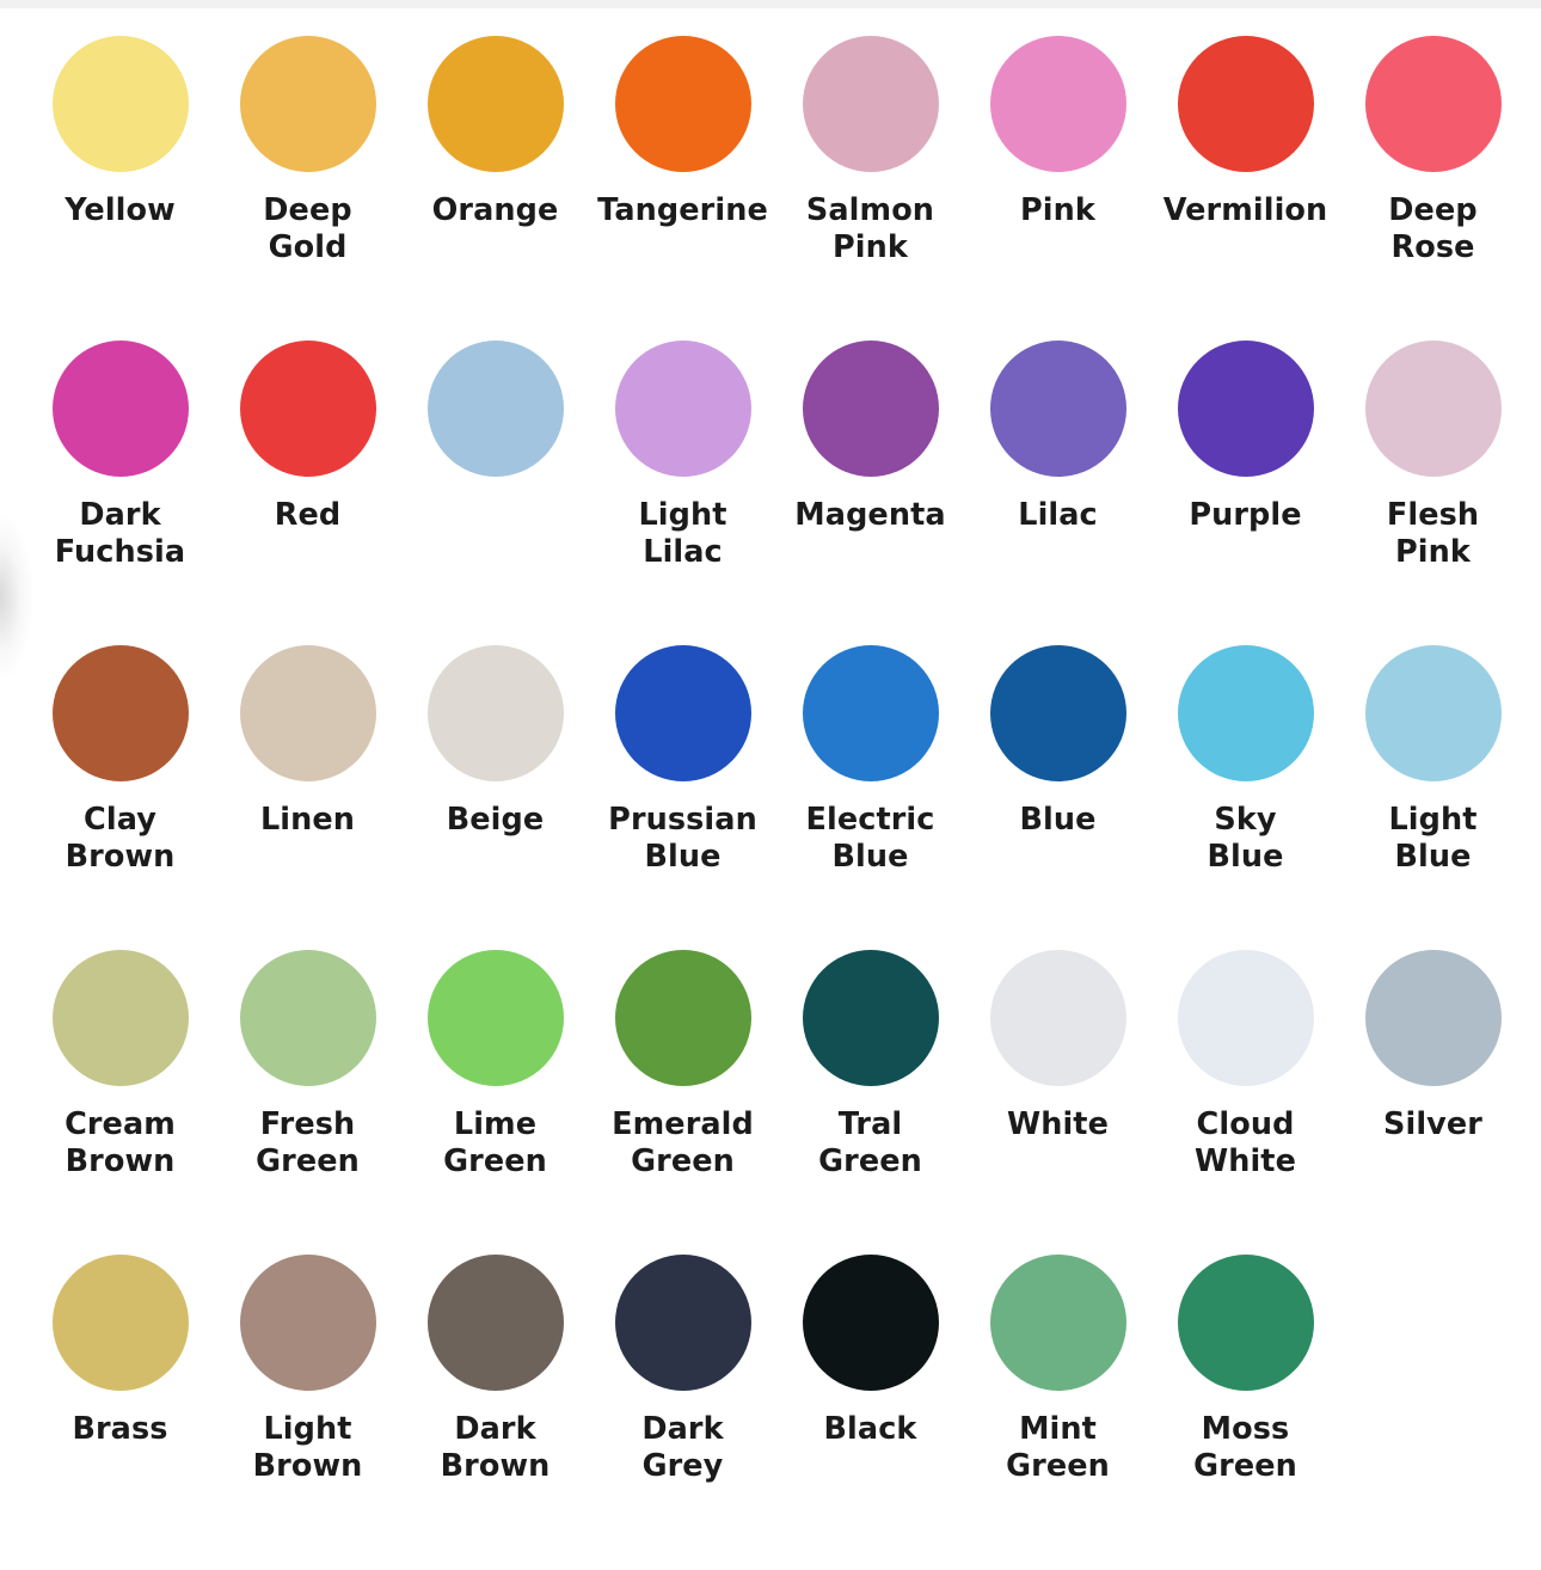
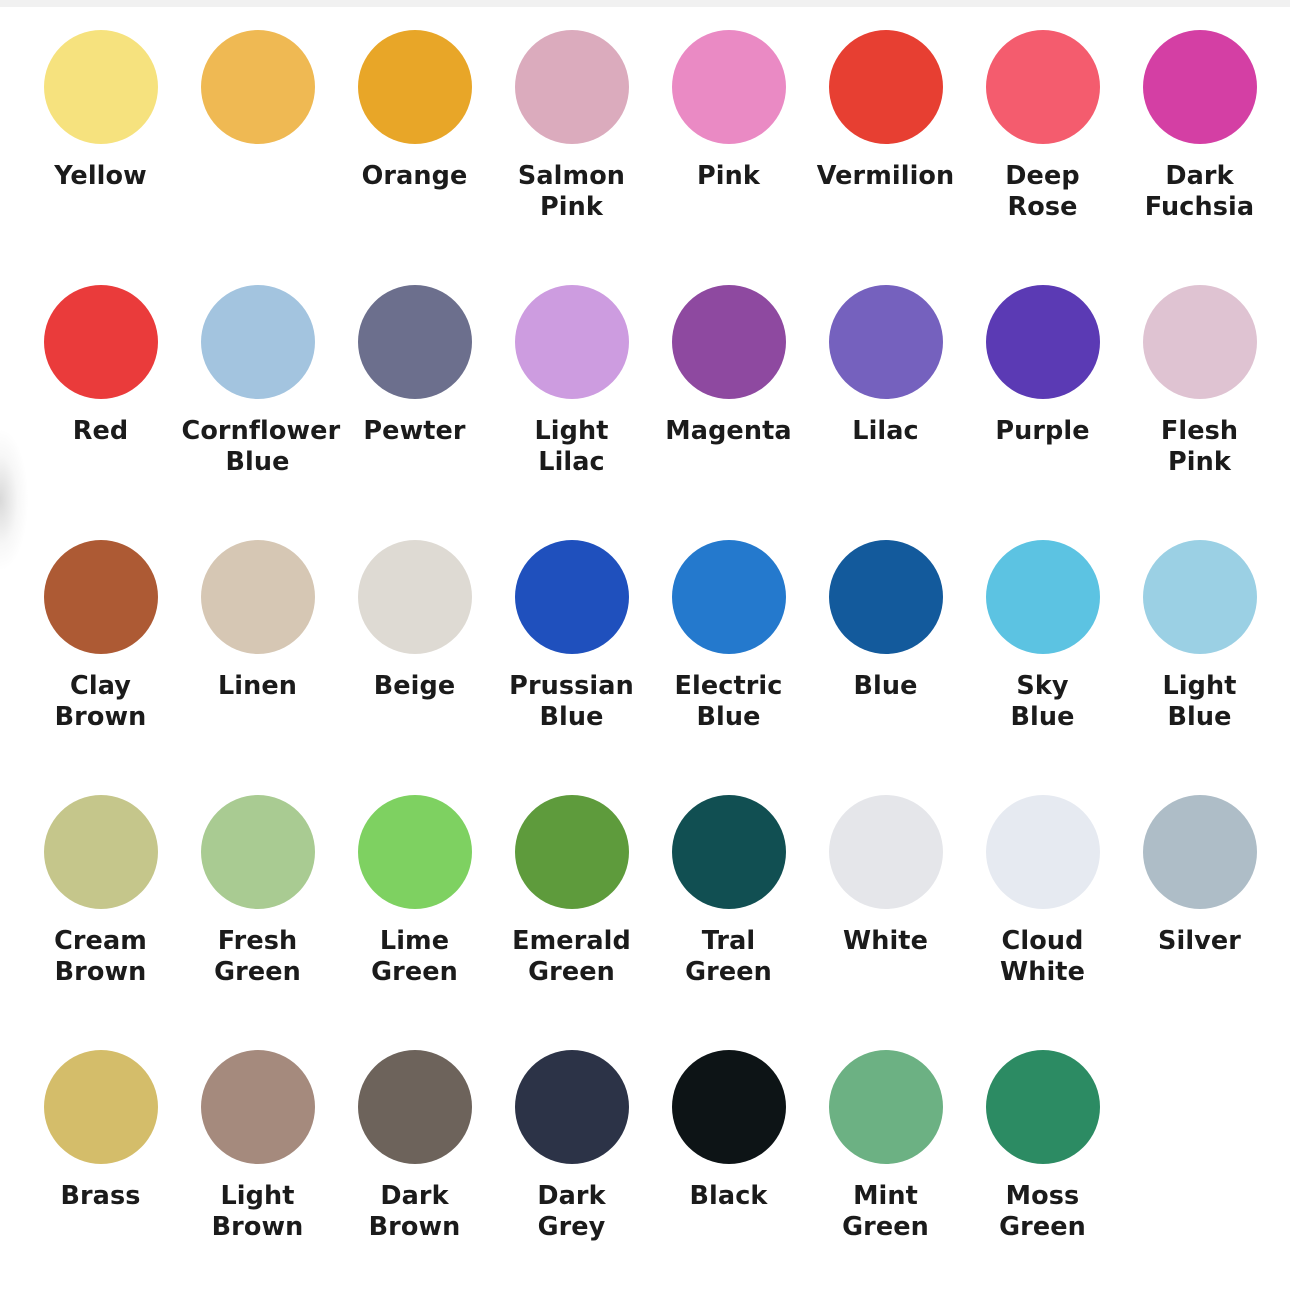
  Yellow
- Deep Gold
  Orange
- Tangerine
  Salmon Pink
  Pink
  Vermilion
  Deep Rose
  Dark Fuchsia
  Red
+ Cornflower Blue
+ Pewter
  Light Lilac
  Magenta
  Lilac
  Purple
  Flesh Pink
  Clay Brown
  Linen
  Beige
  Prussian Blue
  Electric Blue
  Blue
  Sky Blue
  Light Blue
  Cream Brown
  Fresh Green
  Lime Green
  Emerald Green
  Tral Green
  White
  Cloud White
  Silver
  Brass
  Light Brown
  Dark Brown
  Dark Grey
  Black
  Mint Green
  Moss Green
